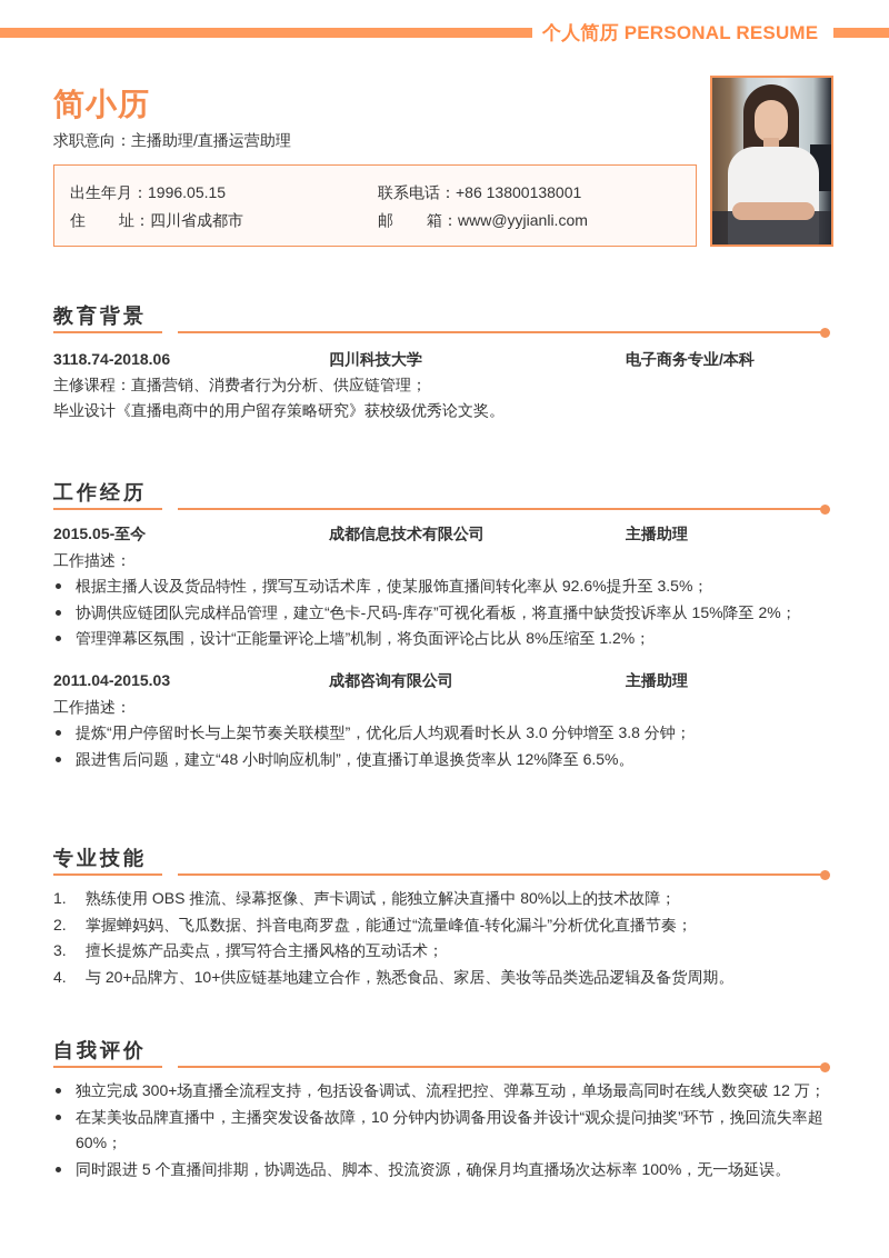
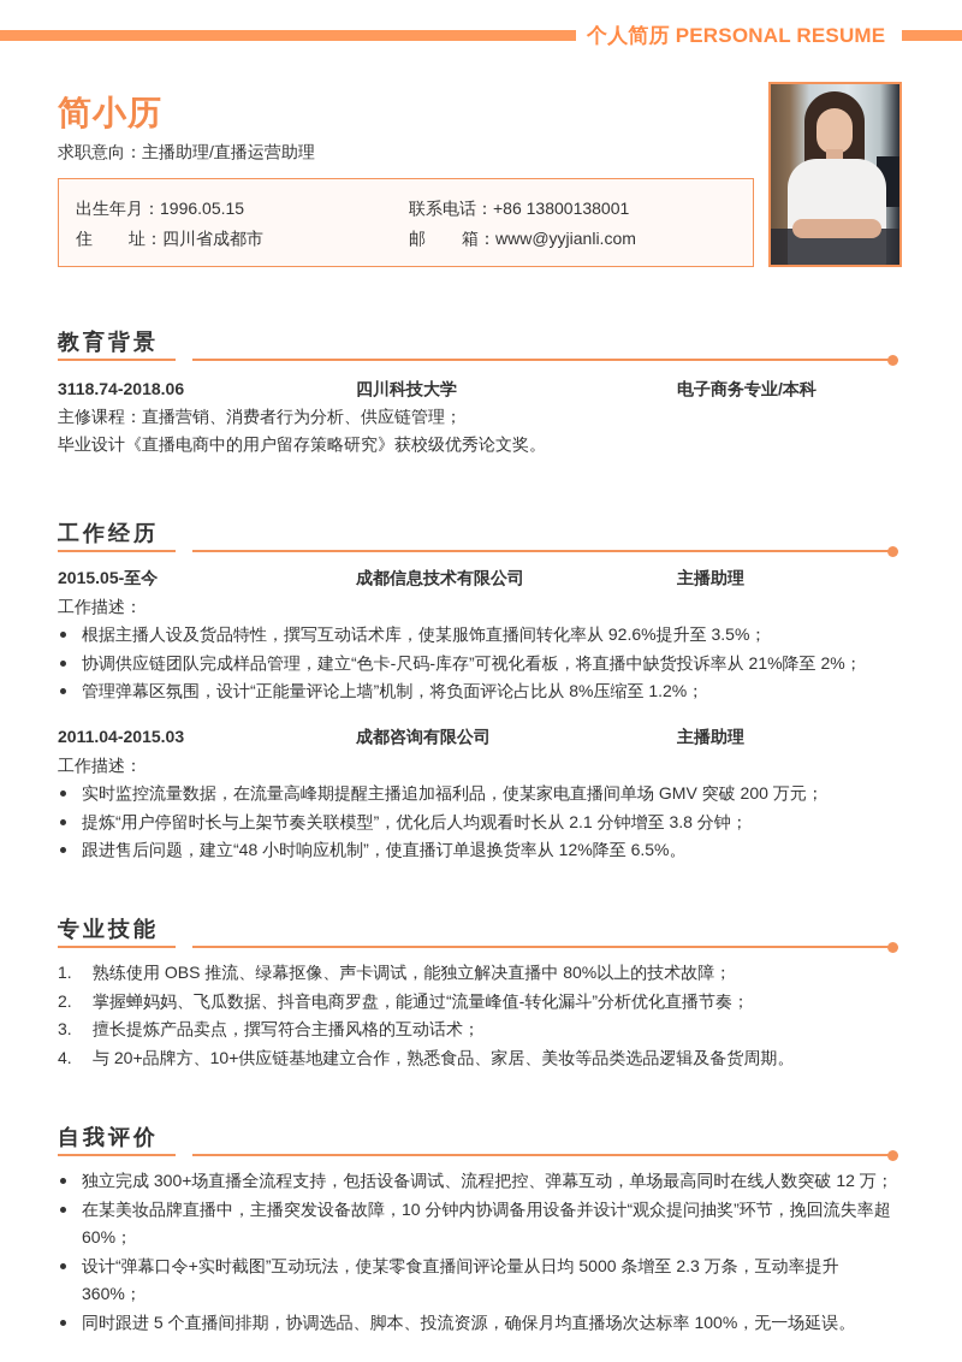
  个人简历 PERSONAL RESUME
  简小历
  求职意向：主播助理/直播运营助理
  出生年月：1996.05.15
  住 址：四川省成都市
  联系电话：+86 13800138001
  邮 箱：www@yyjianli.com
  教育背景
  3118.74-2018.06
  四川科技大学
  电子商务专业/本科
  主修课程：直播营销、消费者行为分析、供应链管理；
  毕业设计《直播电商中的用户留存策略研究》获校级优秀论文奖。
  工作经历
  2015.05-至今
  成都信息技术有限公司
  主播助理
  工作描述：
  根据主播人设及货品特性，撰写互动话术库，使某服饰直播间转化率从 92.6%提升至 3.5%；
- 协调供应链团队完成样品管理，建立“色卡-尺码-库存”可视化看板，将直播中缺货投诉率从 15%降至 2%；
+ 协调供应链团队完成样品管理，建立“色卡-尺码-库存”可视化看板，将直播中缺货投诉率从 21%降至 2%；
  管理弹幕区氛围，设计“正能量评论上墙”机制，将负面评论占比从 8%压缩至 1.2%；
  2011.04-2015.03
  成都咨询有限公司
  主播助理
  工作描述：
+ 实时监控流量数据，在流量高峰期提醒主播追加福利品，使某家电直播间单场 GMV 突破 200 万元；
- 提炼“用户停留时长与上架节奏关联模型”，优化后人均观看时长从 3.0 分钟增至 3.8 分钟；
+ 提炼“用户停留时长与上架节奏关联模型”，优化后人均观看时长从 2.1 分钟增至 3.8 分钟；
  跟进售后问题，建立“48 小时响应机制”，使直播订单退换货率从 12%降至 6.5%。
  专业技能
  1.
  熟练使用 OBS 推流、绿幕抠像、声卡调试，能独立解决直播中 80%以上的技术故障；
  2.
  掌握蝉妈妈、飞瓜数据、抖音电商罗盘，能通过“流量峰值-转化漏斗”分析优化直播节奏；
  3.
  擅长提炼产品卖点，撰写符合主播风格的互动话术；
  4.
  与 20+品牌方、10+供应链基地建立合作，熟悉食品、家居、美妆等品类选品逻辑及备货周期。
  自我评价
  独立完成 300+场直播全流程支持，包括设备调试、流程把控、弹幕互动，单场最高同时在线人数突破 12 万；
  在某美妆品牌直播中，主播突发设备故障，10 分钟内协调备用设备并设计“观众提问抽奖”环节，挽回流失率超 60%；
+ 设计“弹幕口令+实时截图”互动玩法，使某零食直播间评论量从日均 5000 条增至 2.3 万条，互动率提升 360%；
  同时跟进 5 个直播间排期，协调选品、脚本、投流资源，确保月均直播场次达标率 100%，无一场延误。
